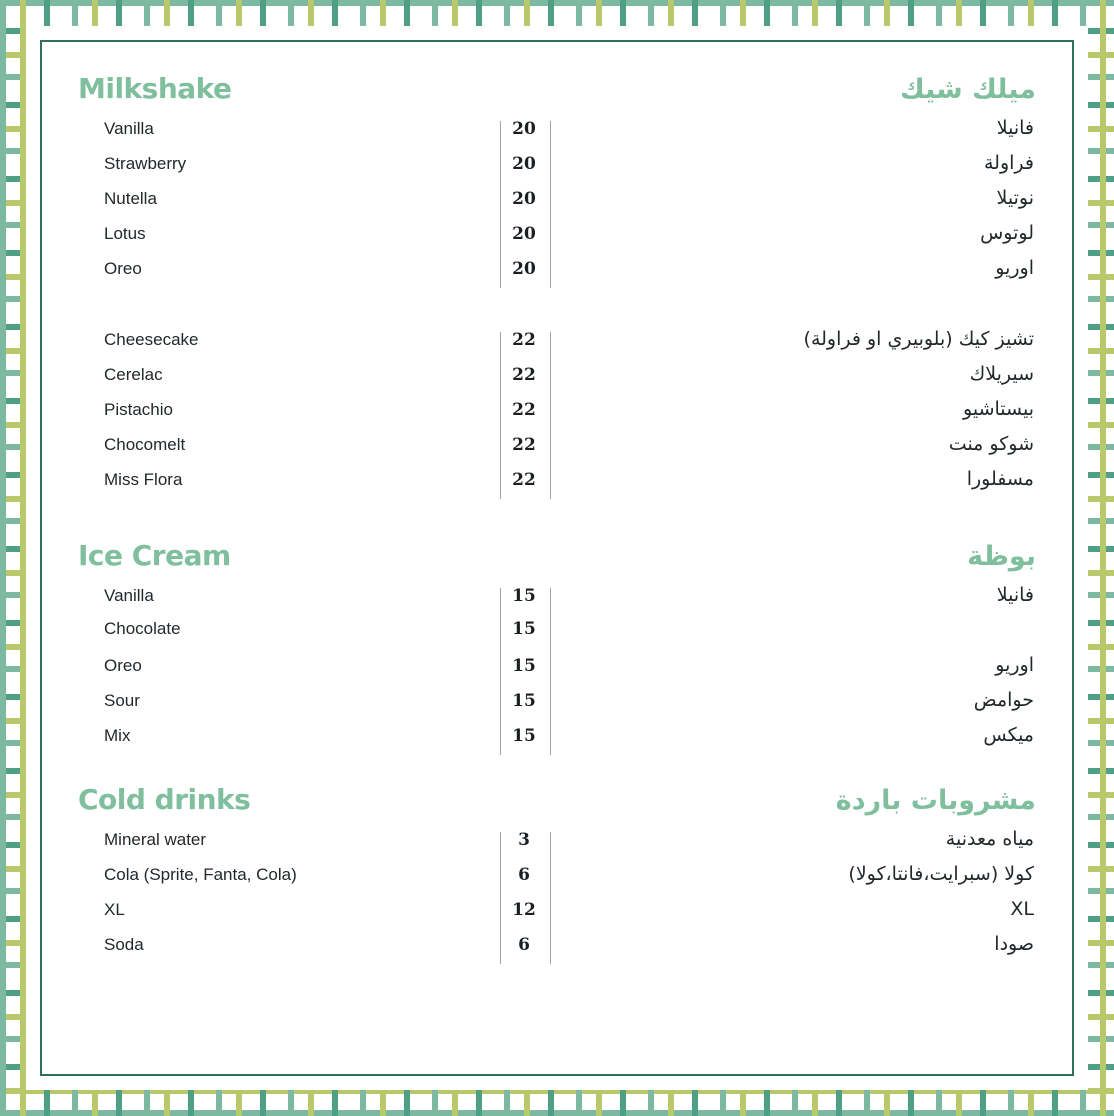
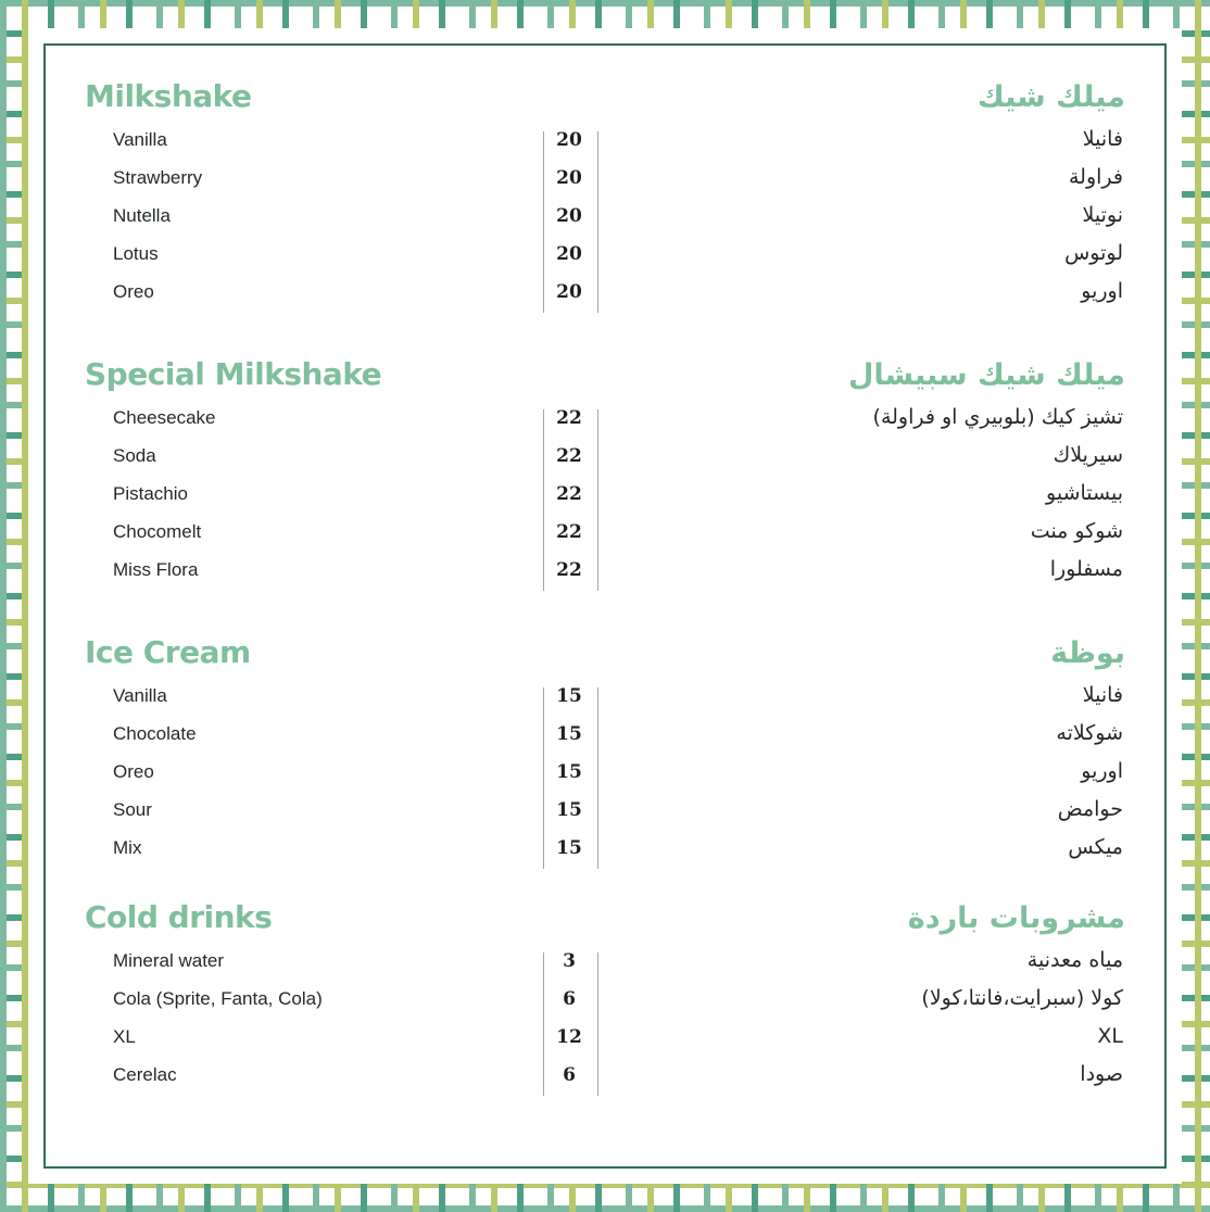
  Milkshake
  ميلك شيك
  Vanilla
  20
  فانيلا
  Strawberry
  20
  فراولة
  Nutella
  20
  نوتيلا
  Lotus
  20
  لوتوس
  Oreo
  20
  اوريو
+ Special Milkshake
+ ميلك شيك سبيشال
  Cheesecake
  22
  تشيز كيك (بلوبيري او فراولة)
- Cerelac
+ Soda
  22
  سيريلاك
  Pistachio
  22
  بيستاشيو
  Chocomelt
  22
  شوكو منت
  Miss Flora
  22
  مسفلورا
  Ice Cream
  بوظة
  Vanilla
  15
  فانيلا
  Chocolate
  15
+ شوكلاته
  Oreo
  15
  اوريو
  Sour
  15
  حوامض
  Mix
  15
  ميكس
  Cold drinks
  مشروبات باردة
  Mineral water
  3
  مياه معدنية
  Cola (Sprite, Fanta, Cola)
  6
  كولا (سبرايت،فانتا،كولا)
  XL
  12
  XL
- Soda
+ Cerelac
  6
  صودا
